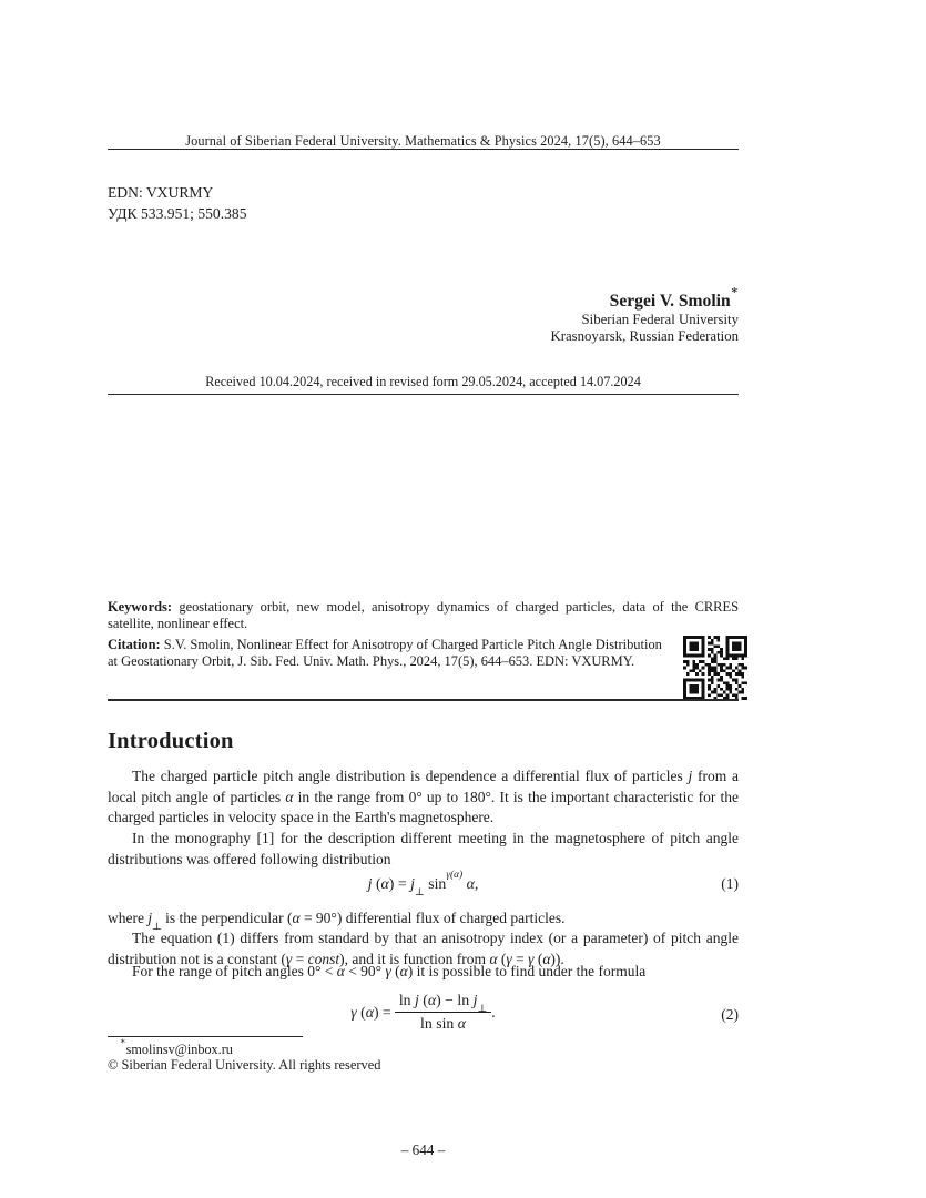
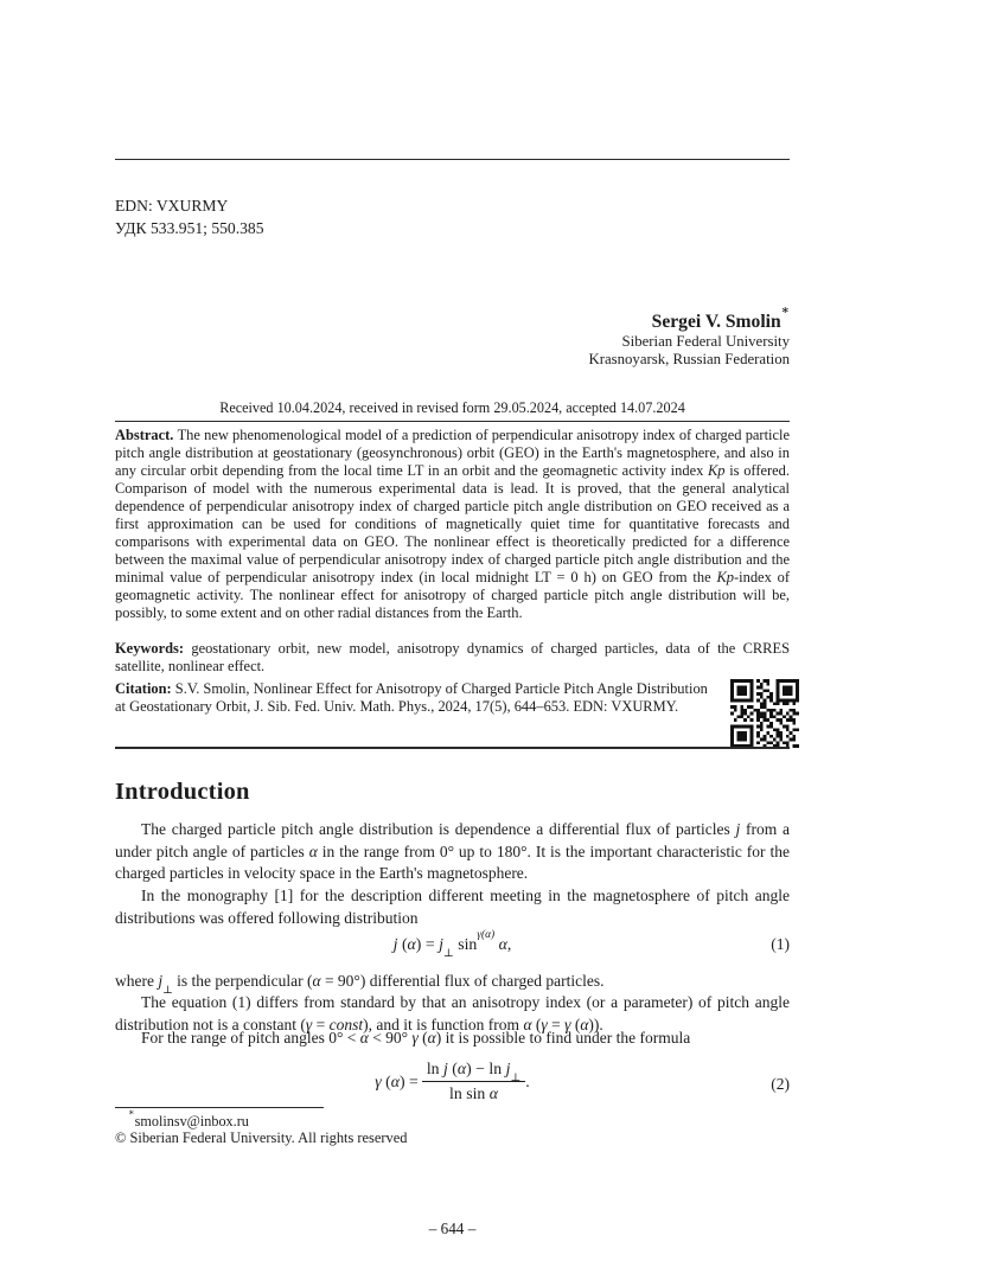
- Journal of Siberian Federal University. Mathematics & Physics 2024, 17(5), 644–653
  EDN: VXURMY
  УДК 533.951; 550.385
  Sergei V. Smolin∗
  Siberian Federal University
  Krasnoyarsk, Russian Federation
  Received 10.04.2024, received in revised form 29.05.2024, accepted 14.07.2024
+ Abstract. The new phenomenological model of a prediction of perpendicular anisotropy index of charged particle pitch angle distribution at geostationary (geosynchronous) orbit (GEO) in the Earth's magnetosphere, and also in any circular orbit depending from the local time LT in an orbit and the geomagnetic activity index Kp is offered. Comparison of model with the numerous experimental data is lead. It is proved, that the general analytical dependence of perpendicular anisotropy index of charged particle pitch angle distribution on GEO received as a first approximation can be used for conditions of magnetically quiet time for quantitative forecasts and comparisons with experimental data on GEO. The nonlinear effect is theoretically predicted for a difference between the maximal value of perpendicular anisotropy index of charged particle pitch angle distribution and the minimal value of perpendicular anisotropy index (in local midnight LT = 0 h) on GEO from the Kp-index of geomagnetic activity. The nonlinear effect for anisotropy of charged particle pitch angle distribution will be, possibly, to some extent and on other radial distances from the Earth.
  Keywords: geostationary orbit, new model, anisotropy dynamics of charged particles, data of the CRRES satellite, nonlinear effect.
  Citation: S.V. Smolin, Nonlinear Effect for Anisotropy of Charged Particle Pitch Angle Distribution at Geostationary Orbit, J. Sib. Fed. Univ. Math. Phys., 2024, 17(5), 644–653. EDN: VXURMY.
  Introduction
- The charged particle pitch angle distribution is dependence a differential flux of particles j from a local pitch angle of particles α in the range from 0° up to 180°. It is the important characteristic for the charged particles in velocity space in the Earth's magnetosphere.
+ The charged particle pitch angle distribution is dependence a differential flux of particles j from a under pitch angle of particles α in the range from 0° up to 180°. It is the important characteristic for the charged particles in velocity space in the Earth's magnetosphere.
  In the monography [1] for the description different meeting in the magnetosphere of pitch angle distributions was offered following distribution
  j (α) = j⊥ sinγ(α) α,
  (1)
  where j⊥ is the perpendicular (α = 90°) differential flux of charged particles.
  The equation (1) differs from standard by that an anisotropy index (or a parameter) of pitch angle distribution not is a constant (γ = const), and it is function from α (γ = γ (α)).
  For the range of pitch angles 0° < α < 90° γ (α) it is possible to find under the formula
  γ (α) =
  ln j (α) − ln j⊥
  ln sin α
  .
  (2)
  ∗smolinsv@inbox.ru
  © Siberian Federal University. All rights reserved
  – 644 –
